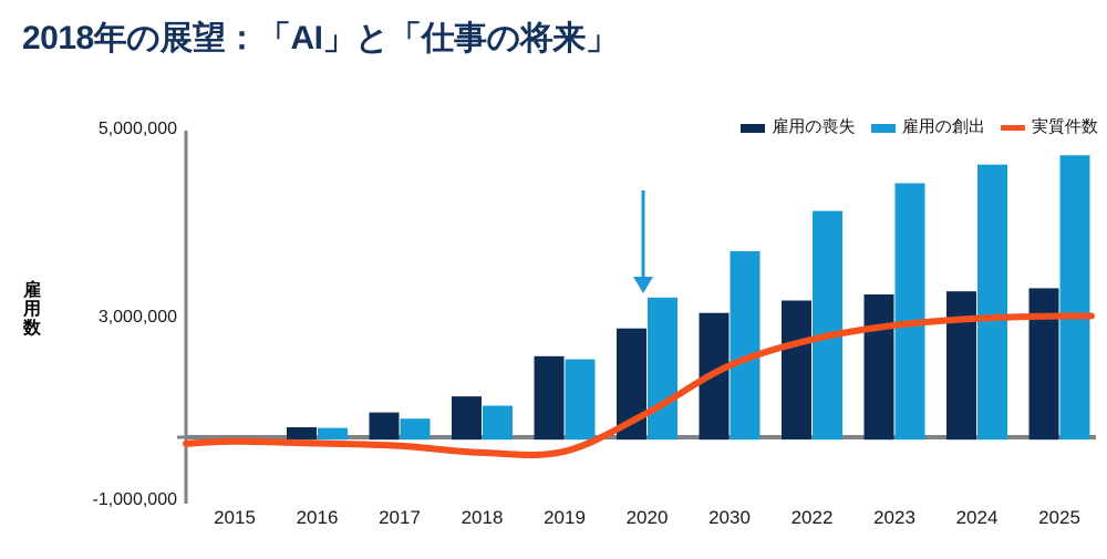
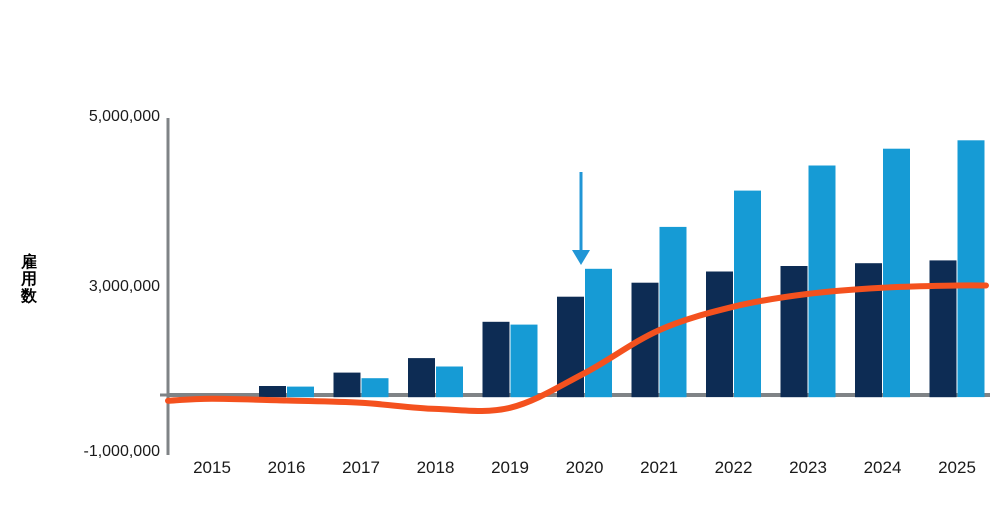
- 2018年の展望：「AI」と「仕事の将来」
  5,000,000
  3,000,000
  -1,000,000
  雇用数
  2015
  2016
  2017
  2018
  2019
  2020
- 2030
+ 2021
  2022
  2023
  2024
  2025
- 雇用の喪失
- 雇用の創出
- 実質件数
